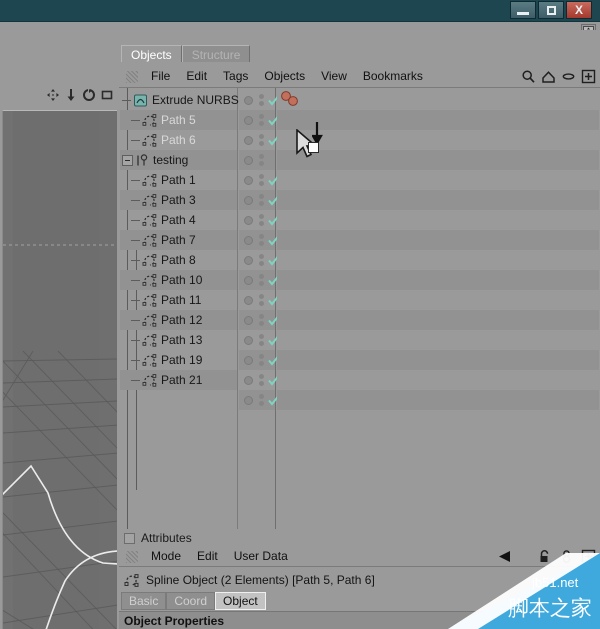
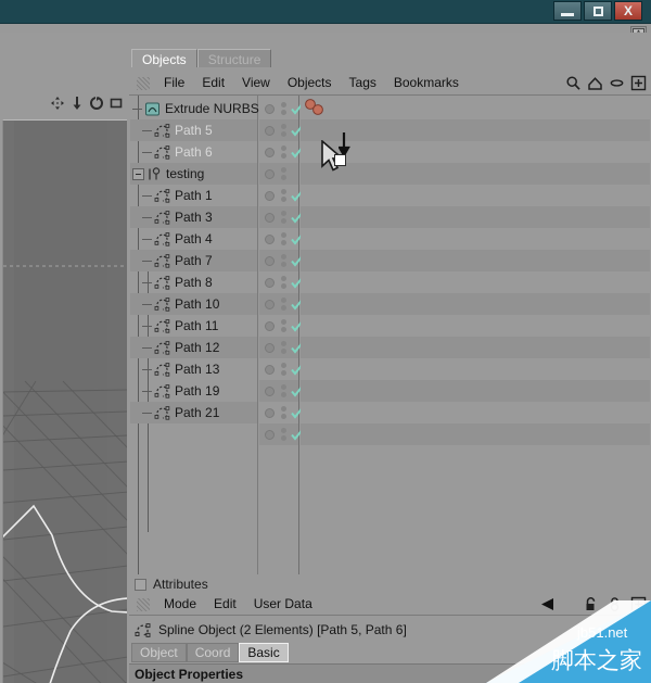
  X
  Objects
  Structure
  File
  Edit
- Tags
+ View
  Objects
- View
+ Tags
  Bookmarks
  Extrude NURBS
  Path 5
  Path 6
  testing
  Path 1
  Path 3
  Path 4
  Path 7
  Path 8
  Path 10
  Path 11
  Path 12
  Path 13
  Path 19
  Path 21
  Attributes
  Mode
  Edit
  User Data
  Spline Object (2 Elements) [Path 5, Path 6]
- Basic
+ Object
  Coord
- Object
+ Basic
  Object Properties
  jb51.net
  脚本之家
